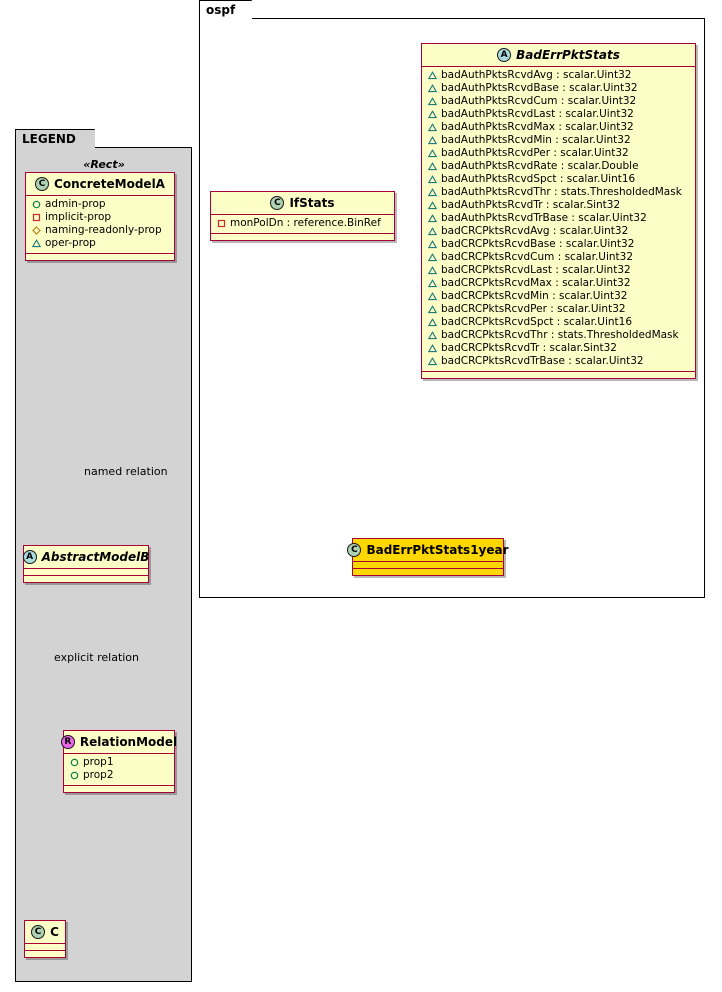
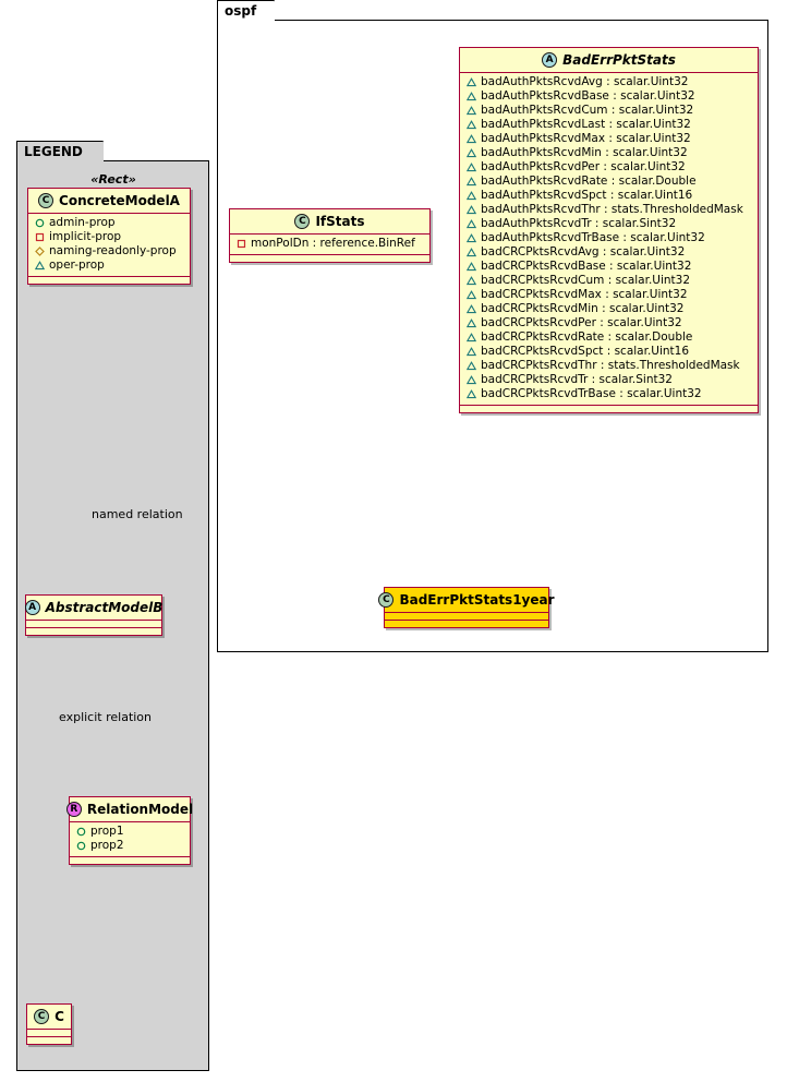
  ospf
  LEGEND
  «Rect»
  C
  ConcreteModelA
  admin-prop
  implicit-prop
  naming-readonly-prop
  oper-prop
  named relation
  A
  AbstractModelB
  explicit relation
  R
  RelationModel
  prop1
  prop2
  C
  C
  A
  BadErrPktStats
  badAuthPktsRcvdAvg : scalar.Uint32
  badAuthPktsRcvdBase : scalar.Uint32
  badAuthPktsRcvdCum : scalar.Uint32
  badAuthPktsRcvdLast : scalar.Uint32
  badAuthPktsRcvdMax : scalar.Uint32
  badAuthPktsRcvdMin : scalar.Uint32
  badAuthPktsRcvdPer : scalar.Uint32
  badAuthPktsRcvdRate : scalar.Double
  badAuthPktsRcvdSpct : scalar.Uint16
  badAuthPktsRcvdThr : stats.ThresholdedMask
  badAuthPktsRcvdTr : scalar.Sint32
  badAuthPktsRcvdTrBase : scalar.Uint32
  badCRCPktsRcvdAvg : scalar.Uint32
  badCRCPktsRcvdBase : scalar.Uint32
  badCRCPktsRcvdCum : scalar.Uint32
- badCRCPktsRcvdLast : scalar.Uint32
  badCRCPktsRcvdMax : scalar.Uint32
  badCRCPktsRcvdMin : scalar.Uint32
  badCRCPktsRcvdPer : scalar.Uint32
+ badCRCPktsRcvdRate : scalar.Double
  badCRCPktsRcvdSpct : scalar.Uint16
  badCRCPktsRcvdThr : stats.ThresholdedMask
  badCRCPktsRcvdTr : scalar.Sint32
  badCRCPktsRcvdTrBase : scalar.Uint32
  C
  IfStats
  monPolDn : reference.BinRef
  C
  BadErrPktStats1year
